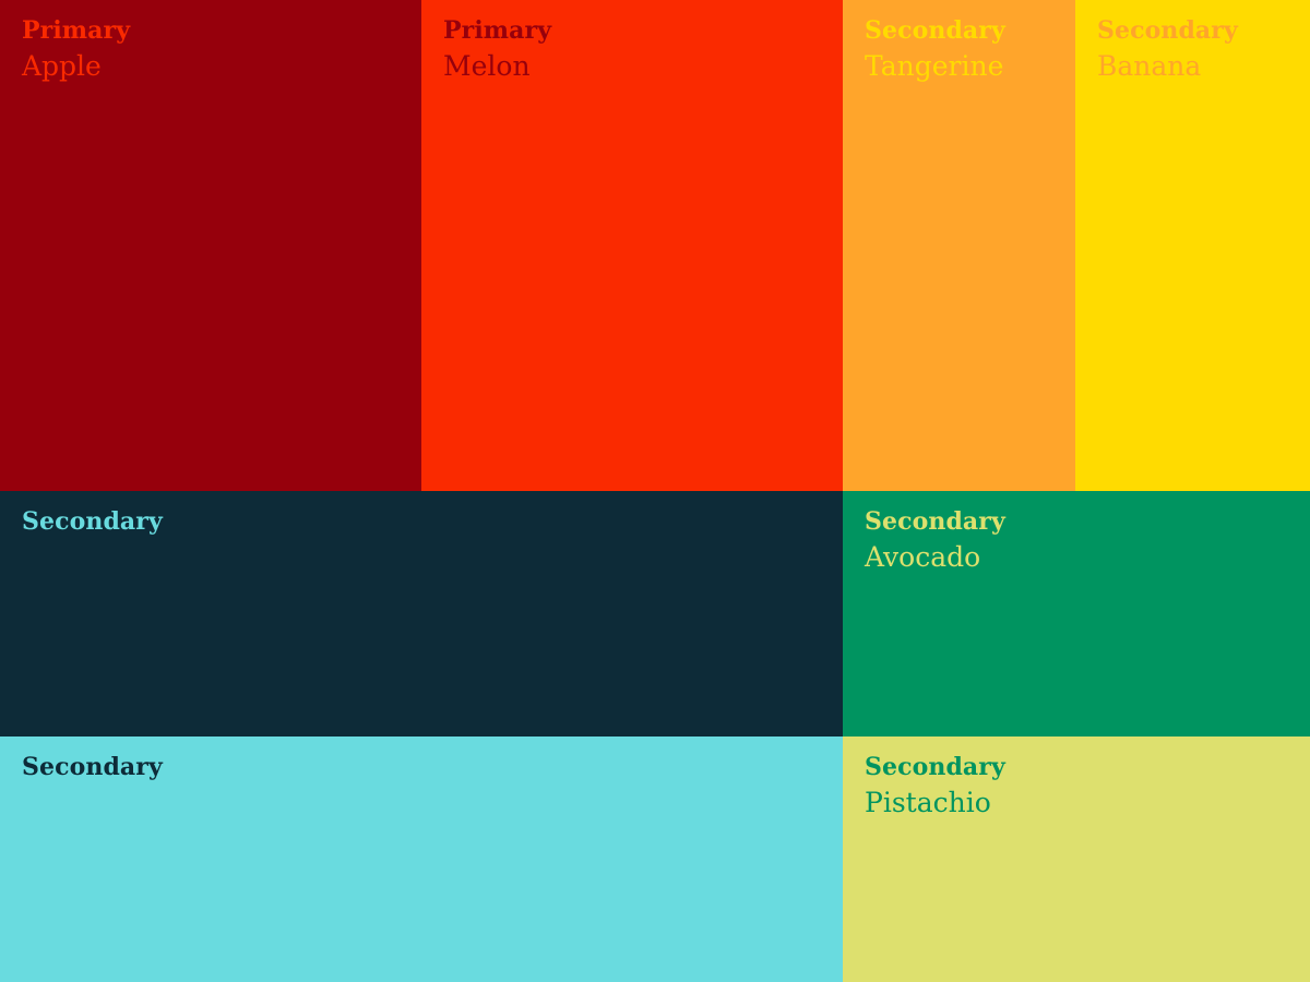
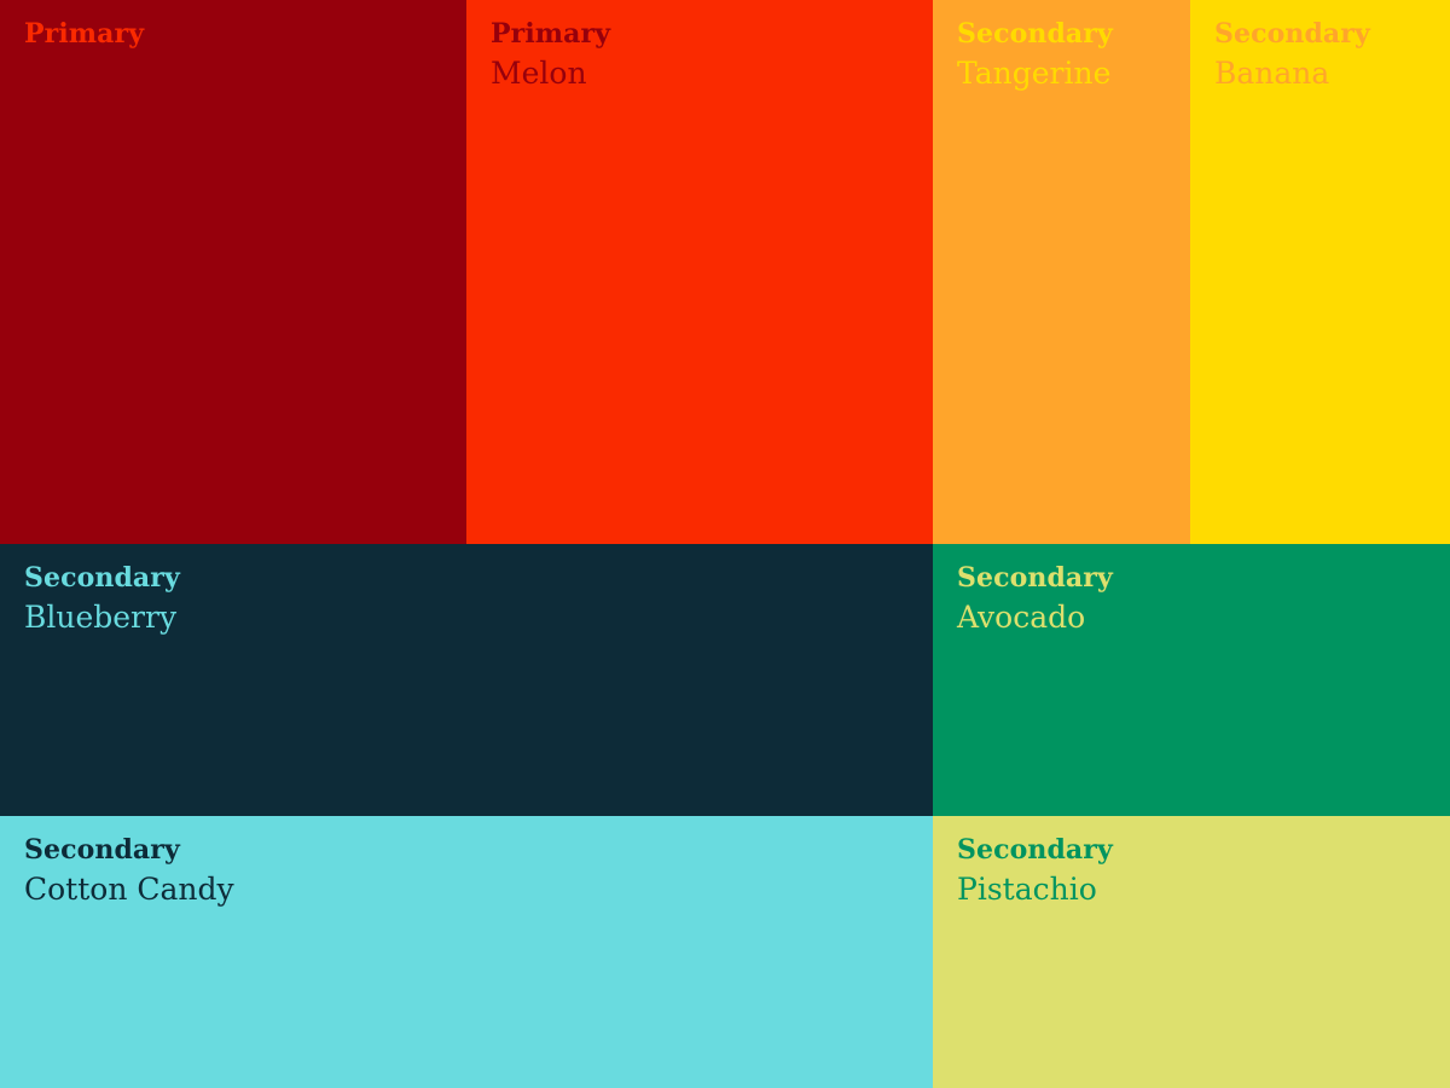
  Primary
- Apple
  Primary
  Melon
  Secondary
  Tangerine
  Secondary
  Banana
  Secondary
+ Blueberry
  Secondary
  Avocado
  Secondary
+ Cotton Candy
  Secondary
  Pistachio
